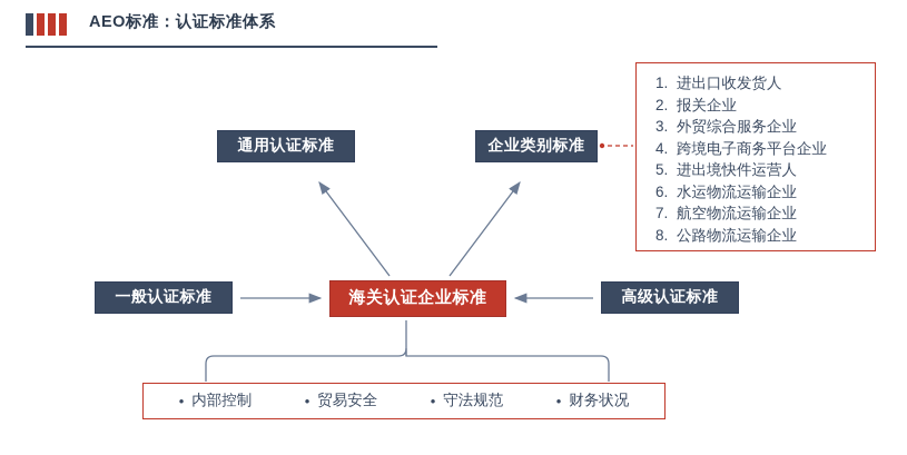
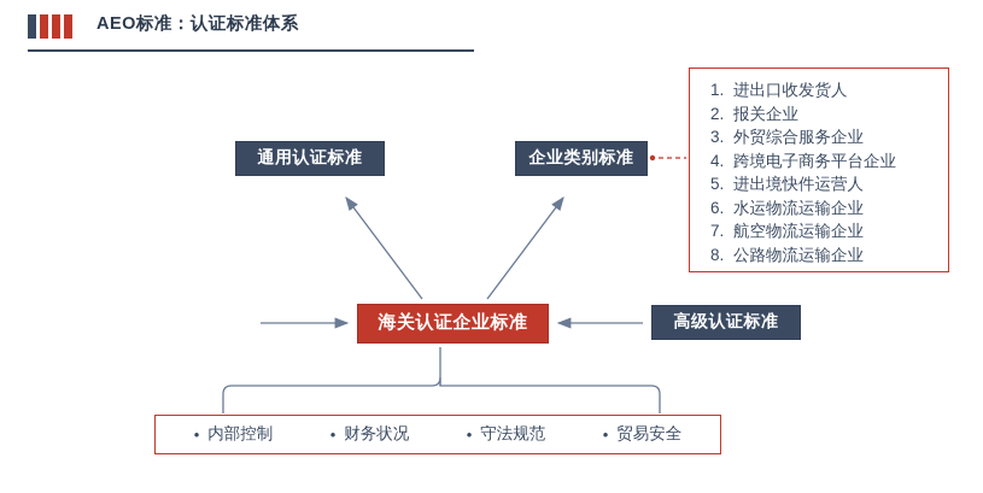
  AEO标准：认证标准体系
  通用认证标准
  企业类别标准
- 一般认证标准
  海关认证企业标准
  高级认证标准
  进出口收发货人
  报关企业
  外贸综合服务企业
  跨境电子商务平台企业
  进出境快件运营人
  水运物流运输企业
  航空物流运输企业
  公路物流运输企业
  •
  内部控制
  •
- 贸易安全
+ 财务状况
  •
  守法规范
  •
- 财务状况
+ 贸易安全
